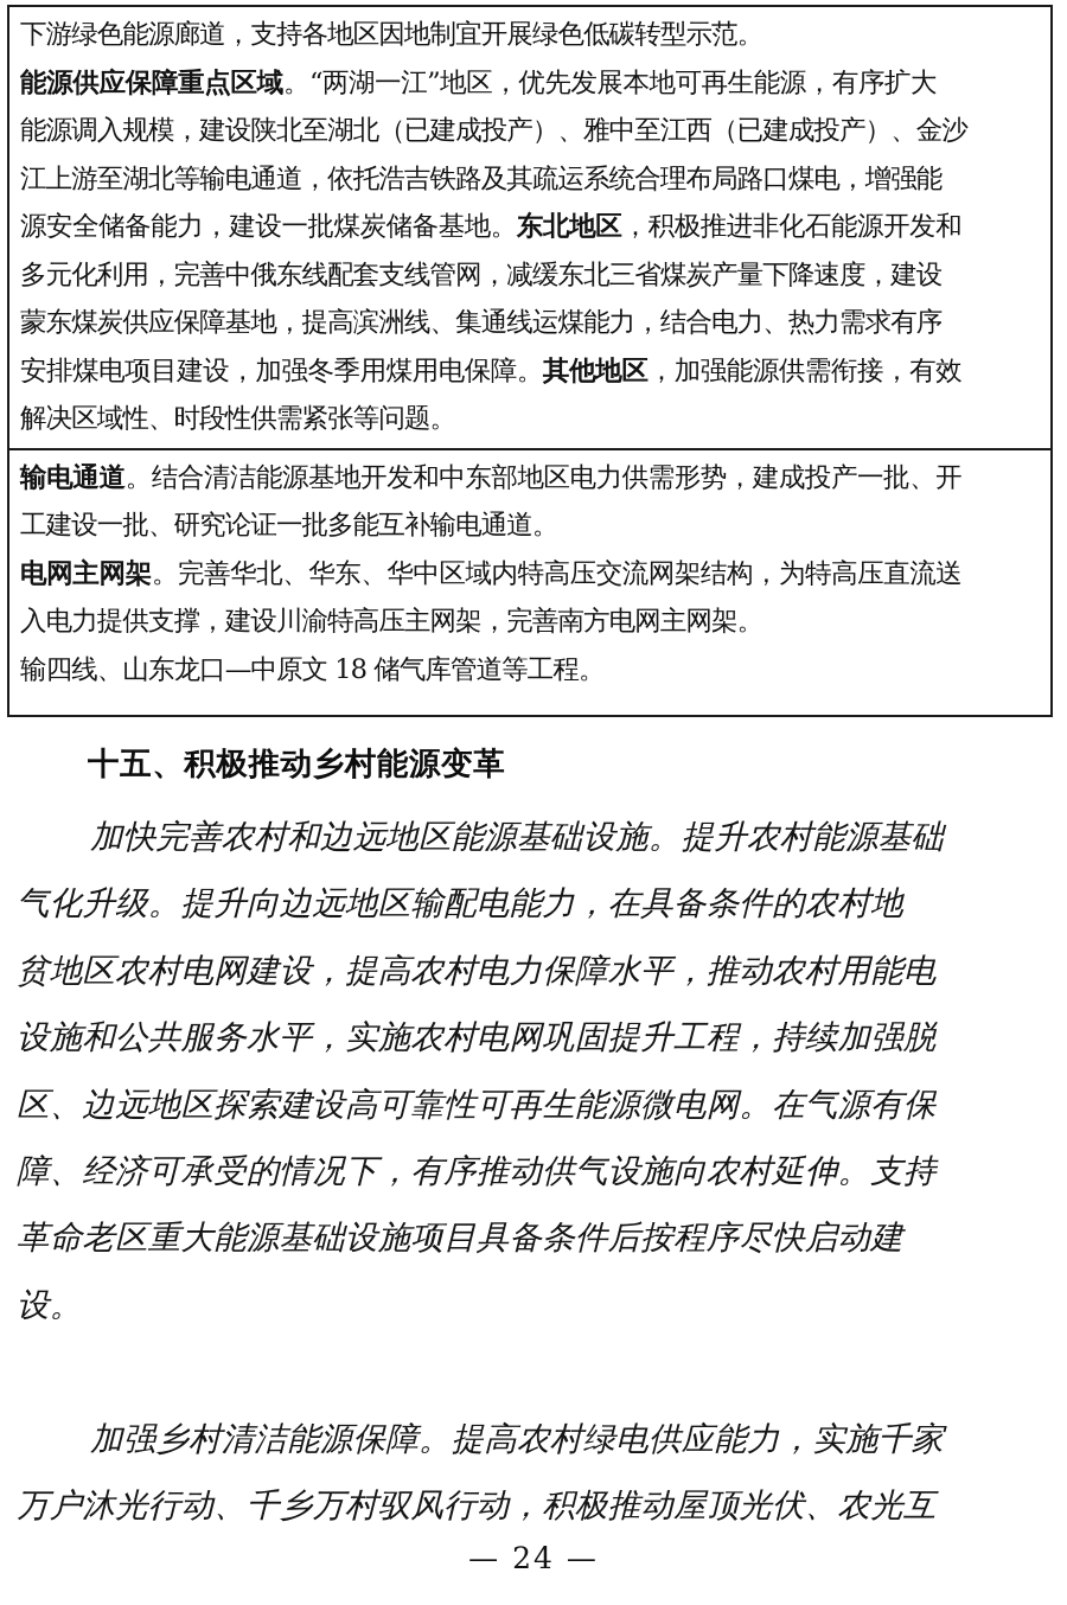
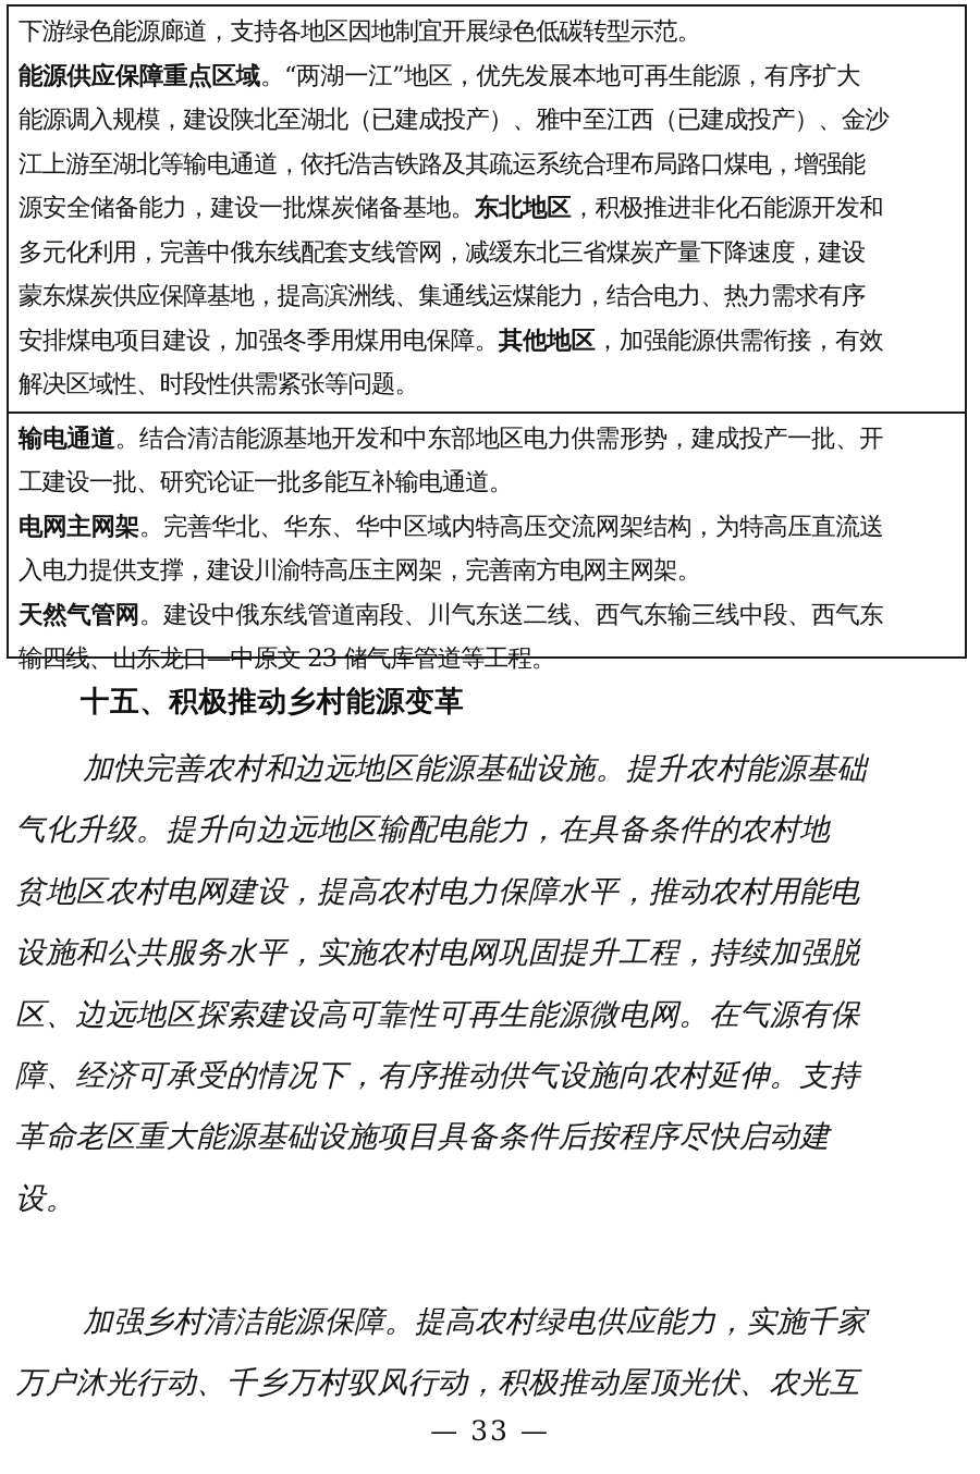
  下游绿色能源廊道，支持各地区因地制宜开展绿色低碳转型示范。
  能源供应保障重点区域。“两湖一江”地区，优先发展本地可再生能源，有序扩大
  能源调入规模，建设陕北至湖北（已建成投产）、雅中至江西（已建成投产）、金沙
  江上游至湖北等输电通道，依托浩吉铁路及其疏运系统合理布局路口煤电，增强能
  源安全储备能力，建设一批煤炭储备基地。东北地区，积极推进非化石能源开发和
  多元化利用，完善中俄东线配套支线管网，减缓东北三省煤炭产量下降速度，建设
  蒙东煤炭供应保障基地，提高滨洲线、集通线运煤能力，结合电力、热力需求有序
  安排煤电项目建设，加强冬季用煤用电保障。其他地区，加强能源供需衔接，有效
  解决区域性、时段性供需紧张等问题。
  输电通道。结合清洁能源基地开发和中东部地区电力供需形势，建成投产一批、开
  工建设一批、研究论证一批多能互补输电通道。
  电网主网架。完善华北、华东、华中区域内特高压交流网架结构，为特高压直流送
  入电力提供支撑，建设川渝特高压主网架，完善南方电网主网架。
+ 天然气管网。建设中俄东线管道南段、川气东送二线、西气东输三线中段、西气东
- 输四线、山东龙口—中原文 18 储气库管道等工程。
+ 输四线、山东龙口—中原文 23 储气库管道等工程。
  十五、积极推动乡村能源变革
  加快完善农村和边远地区能源基础设施。提升农村能源基础
  气化升级。提升向边远地区输配电能力，在具备条件的农村地
  贫地区农村电网建设，提高农村电力保障水平，推动农村用能电
  设施和公共服务水平，实施农村电网巩固提升工程，持续加强脱
  区、边远地区探索建设高可靠性可再生能源微电网。在气源有保
  障、经济可承受的情况下，有序推动供气设施向农村延伸。支持
  革命老区重大能源基础设施项目具备条件后按程序尽快启动建
  设。
  加强乡村清洁能源保障。提高农村绿电供应能力，实施千家
  万户沐光行动、千乡万村驭风行动，积极推动屋顶光伏、农光互
- — 24 —
+ — 33 —
